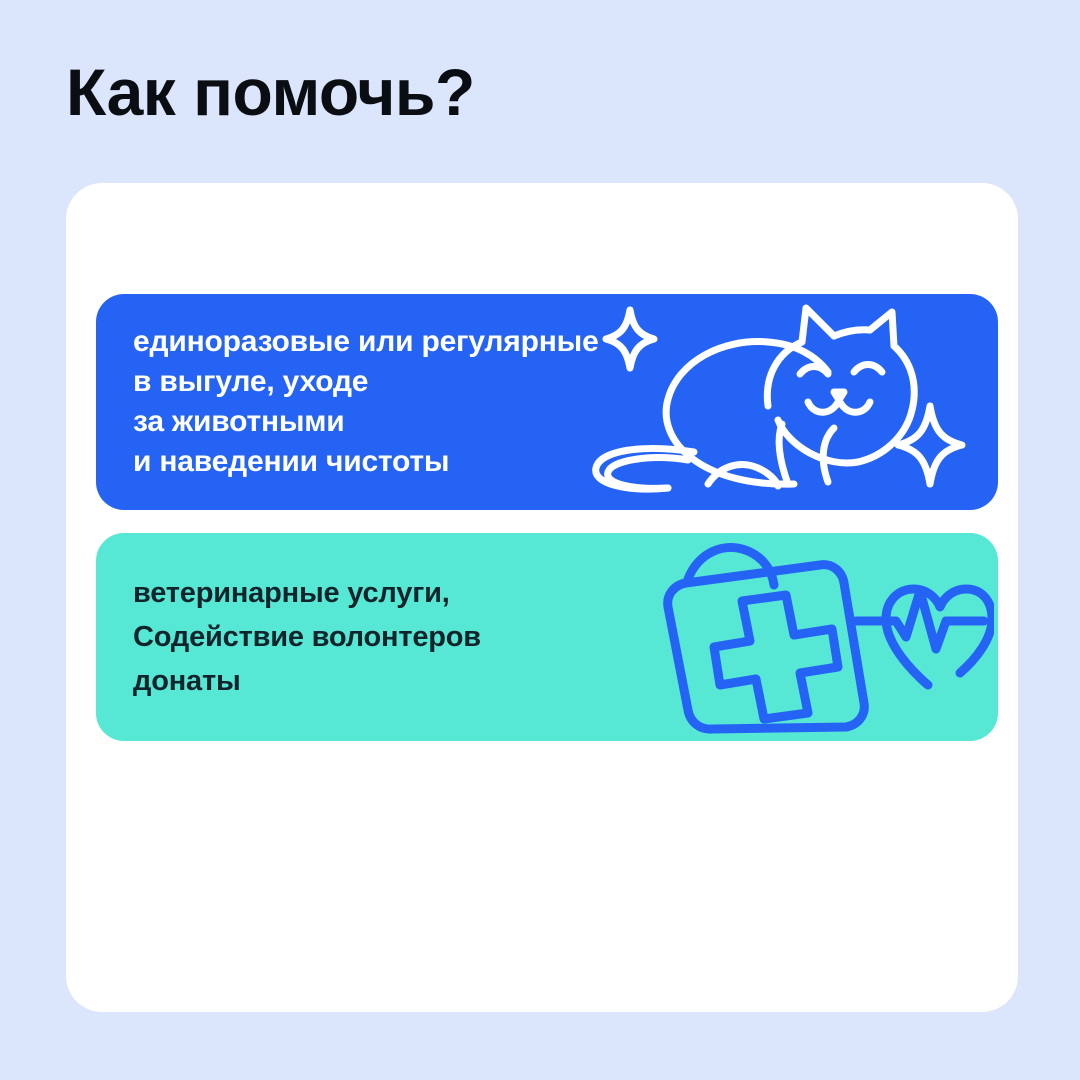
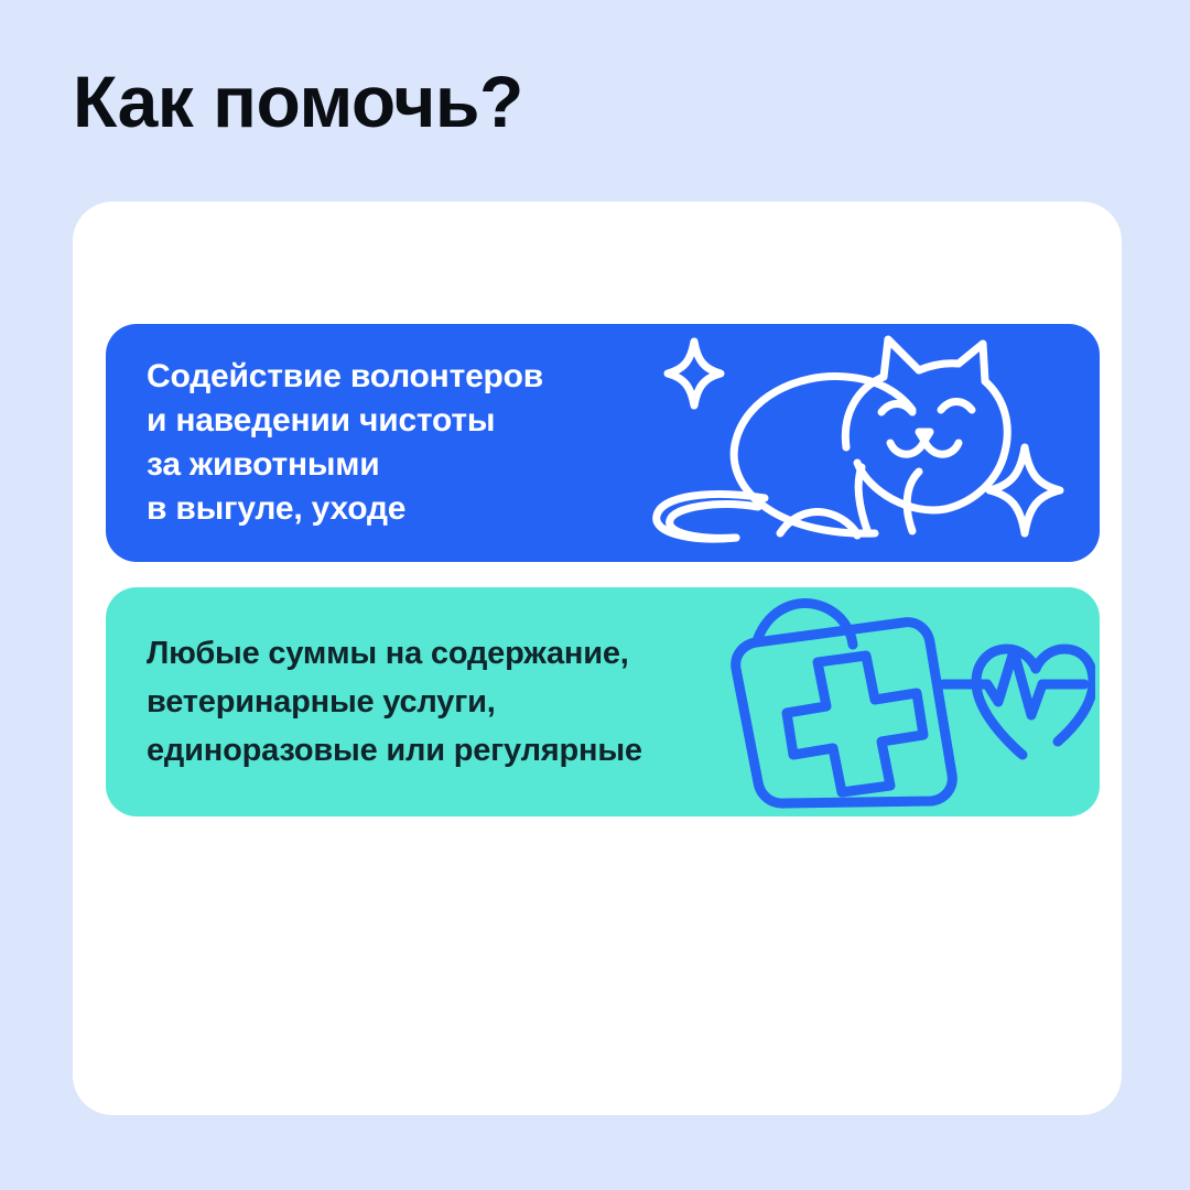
  Как помочь?
- единоразовые или регулярные
+ Содействие волонтеров
- в выгуле, уходе
+ и наведении чистоты
  за животными
- и наведении чистоты
+ в выгуле, уходе
+ Любые суммы на содержание,
  ветеринарные услуги,
- Содействие волонтеров
+ единоразовые или регулярные
- донаты
